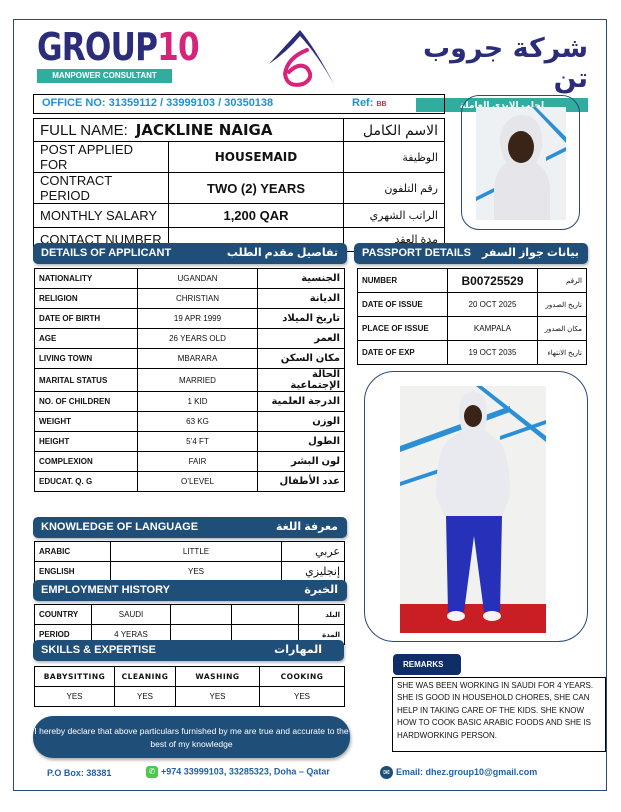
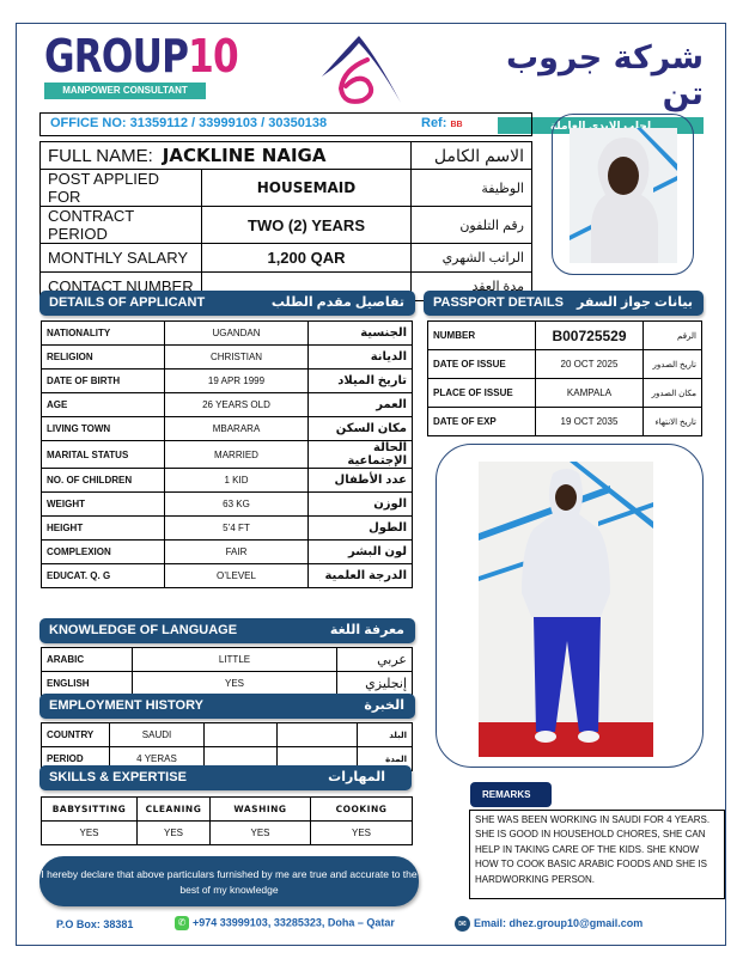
  GROUP10
  MANPOWER CONSULTANT
  شركة جروب تن
  لجلب الايدي العاملة
  OFFICE NO: 31359112 / 33999103 / 30350138
  FULL NAME: JACKLINE NAIGA	الاسم الكامل
  POST APPLIED FOR	HOUSEMAID	الوظيفة
  CONTRACT PERIOD	TWO (2) YEARS	رقم التلفون
  MONTHLY SALARY	1,200 QAR	الراتب الشهري
  CONTACT NUMBER		مدة العقد
  DETAILS OF APPLICANT
  تفاصيل مقدم الطلب
  NATIONALITY	UGANDAN	الجنسية
  RELIGION	CHRISTIAN	الديانة
  DATE OF BIRTH	19 APR 1999	تاريخ الميلاد
  AGE	26 YEARS OLD	العمر
  LIVING TOWN	MBARARA	مكان السكن
  MARITAL STATUS	MARRIED	الحالة الإجتماعية
- NO. OF CHILDREN	1 KID	الدرجة العلمية
+ NO. OF CHILDREN	1 KID	عدد الأطفال
  WEIGHT	63 KG	الوزن
  HEIGHT	5’4 FT	الطول
  COMPLEXION	FAIR	لون البشر
- EDUCAT. Q. G	O’LEVEL	عدد الأطفال
+ EDUCAT. Q. G	O’LEVEL	الدرجة العلمية
  PASSPORT DETAILS
  بيانات جواز السفر
  NUMBER	B00725529
  KNOWLEDGE OF LANGUAGE
  معرفة اللغة
  ARABIC	LITTLE	عربي
  ENGLISH	YES	إنجليزي
  EMPLOYMENT HISTORY
  الخبرة
  COUNTRY	SAUDI
  PERIOD	4 YERAS
  SKILLS & EXPERTISE
  المهارات
  BABYSITTING	CLEANING	WASHING	COOKING
  YES	YES	YES	YES
  REMARKS
  SHE WAS BEEN WORKING IN SAUDI FOR 4 YEARS. SHE IS GOOD IN HOUSEHOLD CHORES, SHE CAN HELP IN TAKING CARE OF THE KIDS. SHE KNOW HOW TO COOK BASIC ARABIC FOODS AND SHE IS HARDWORKING PERSON.
  I hereby declare that above particulars furnished by me are true and accurate to the best of my knowledge
  P.O Box: 38381
  ✆ +974 33999103, 33285323, Doha – Qatar
  ✉ Email: dhez.group10@gmail.com
